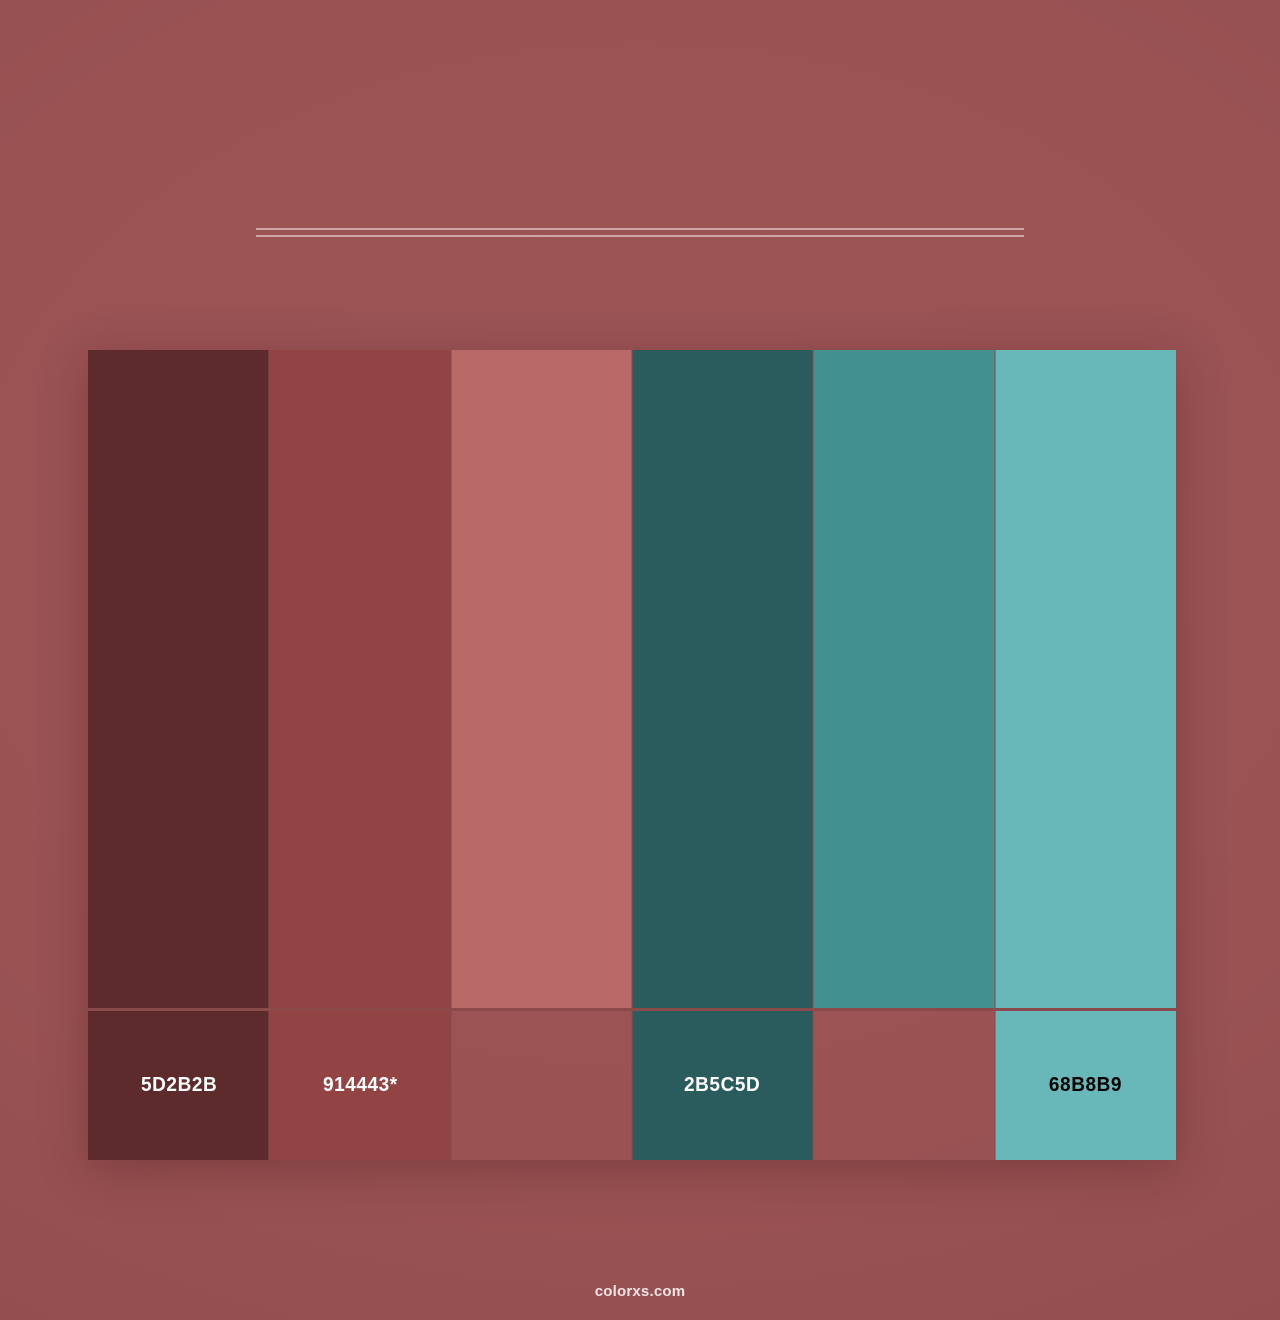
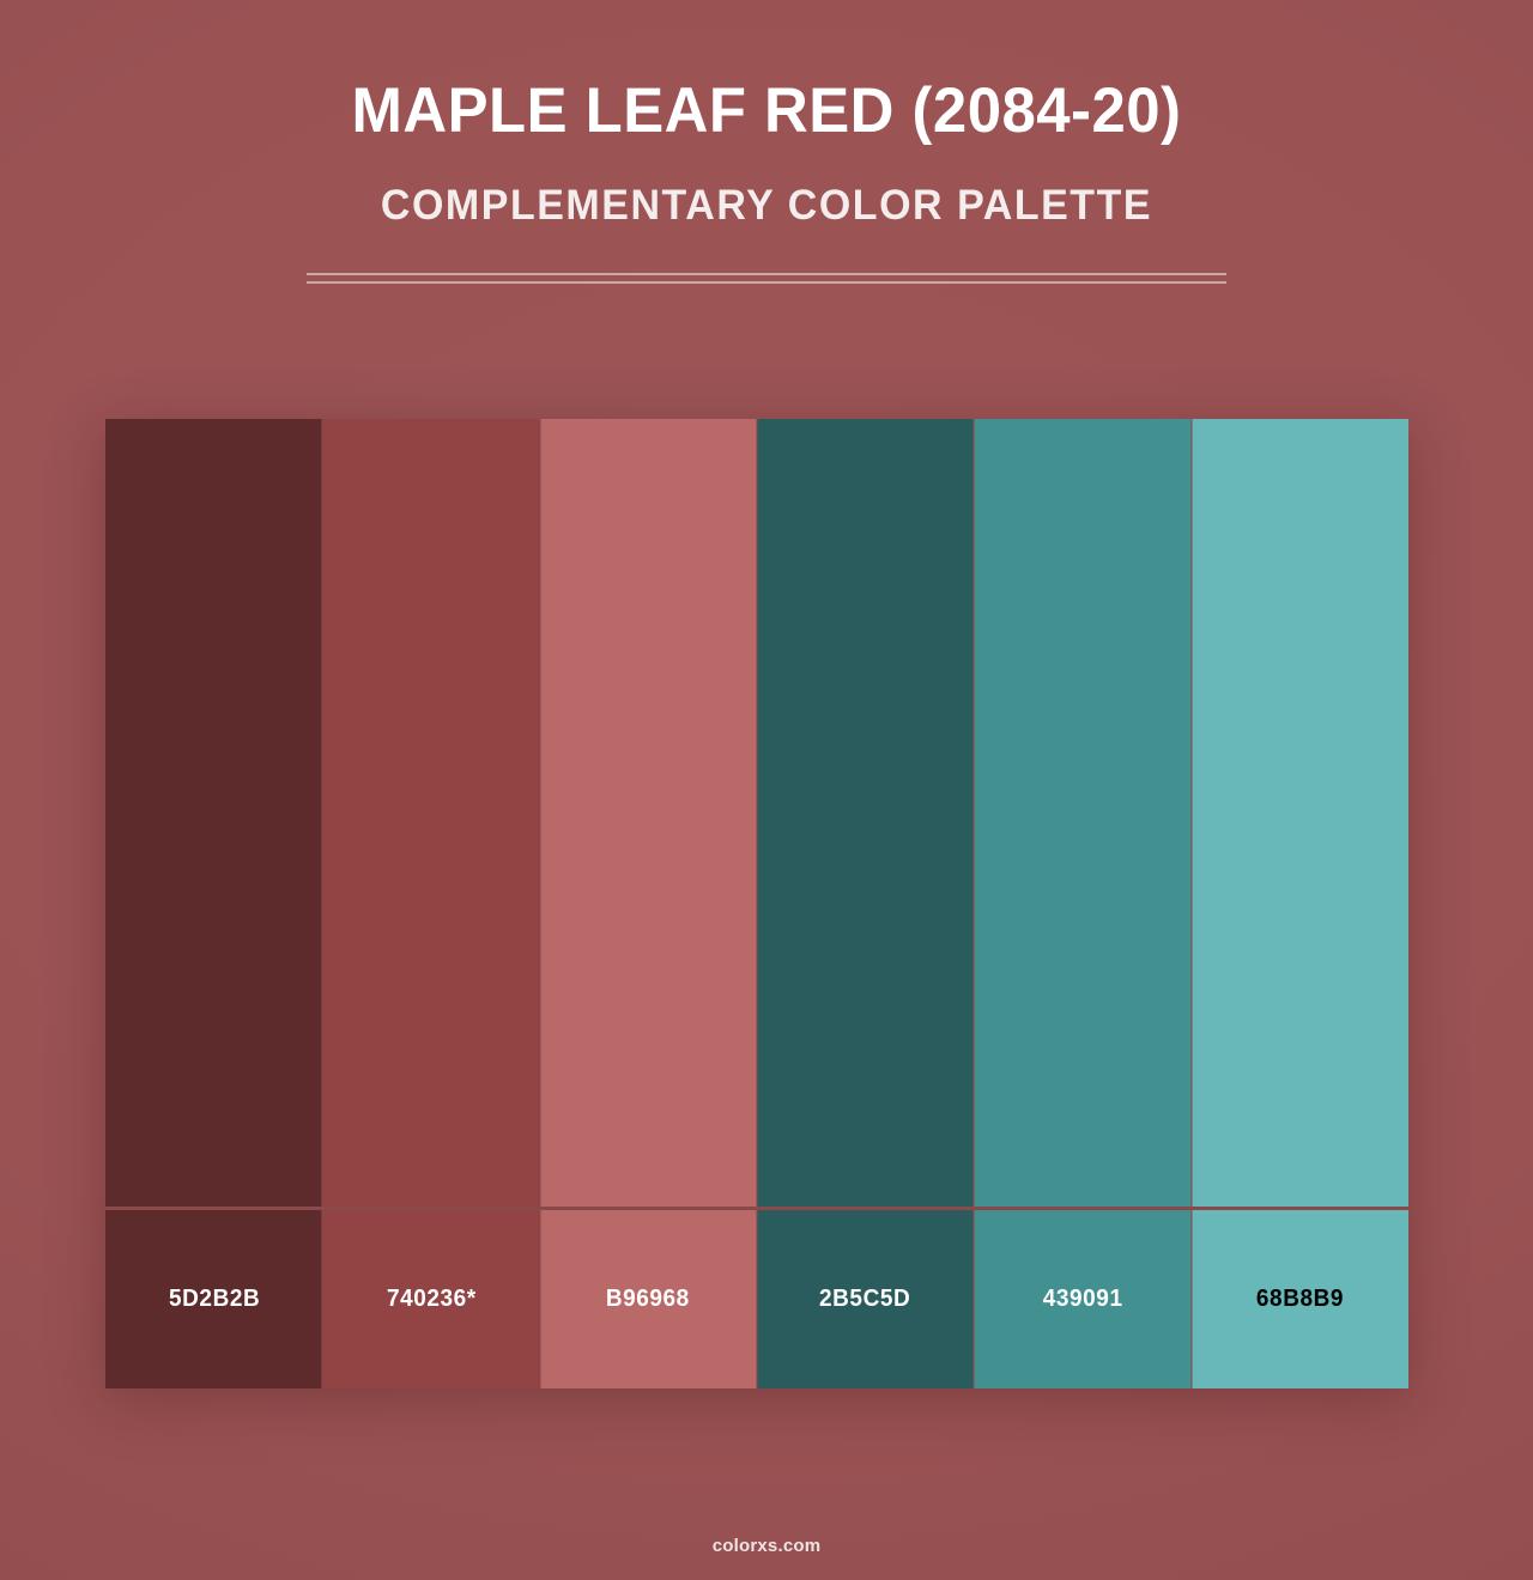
+ MAPLE LEAF RED (2084-20)
+ COMPLEMENTARY COLOR PALETTE
  5D2B2B
- 914443*
+ 740236*
+ B96968
  2B5C5D
+ 439091
  68B8B9
  colorxs.com
